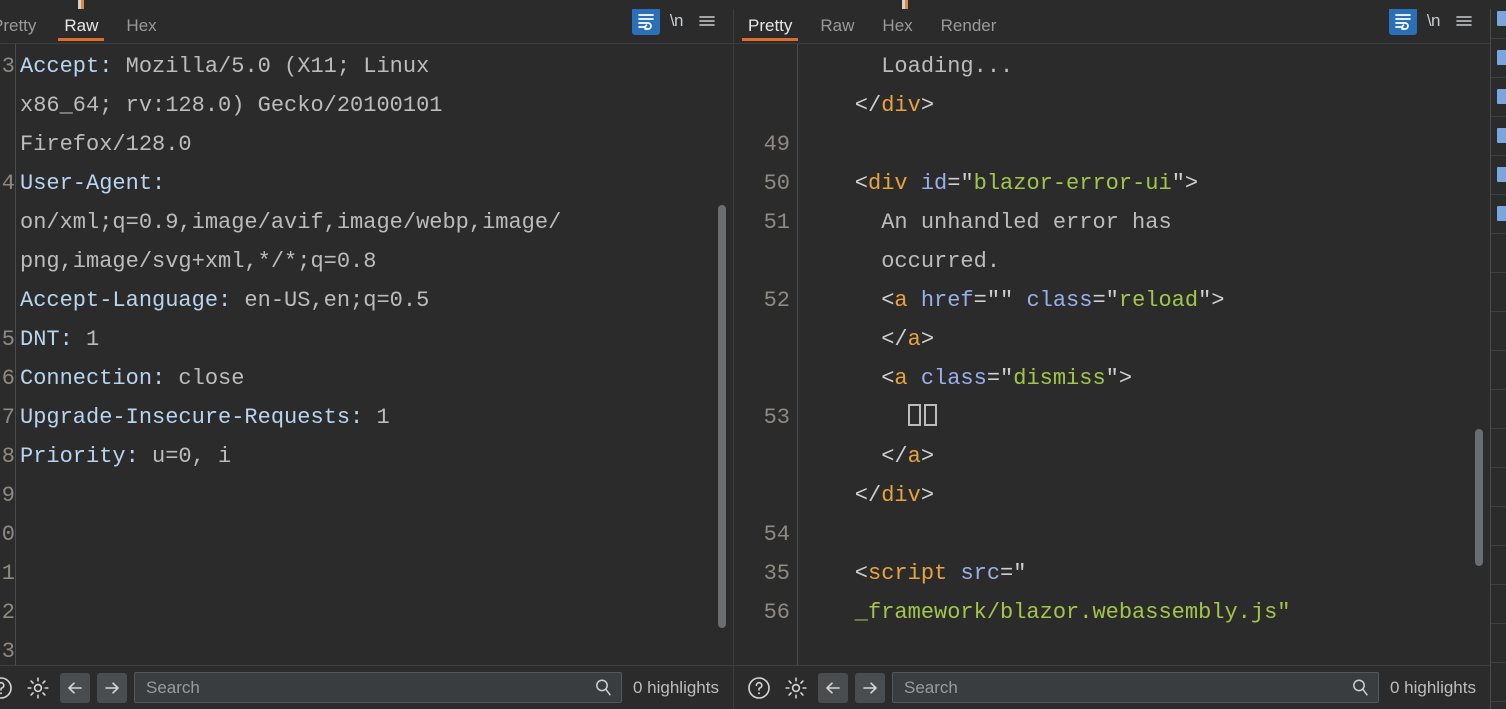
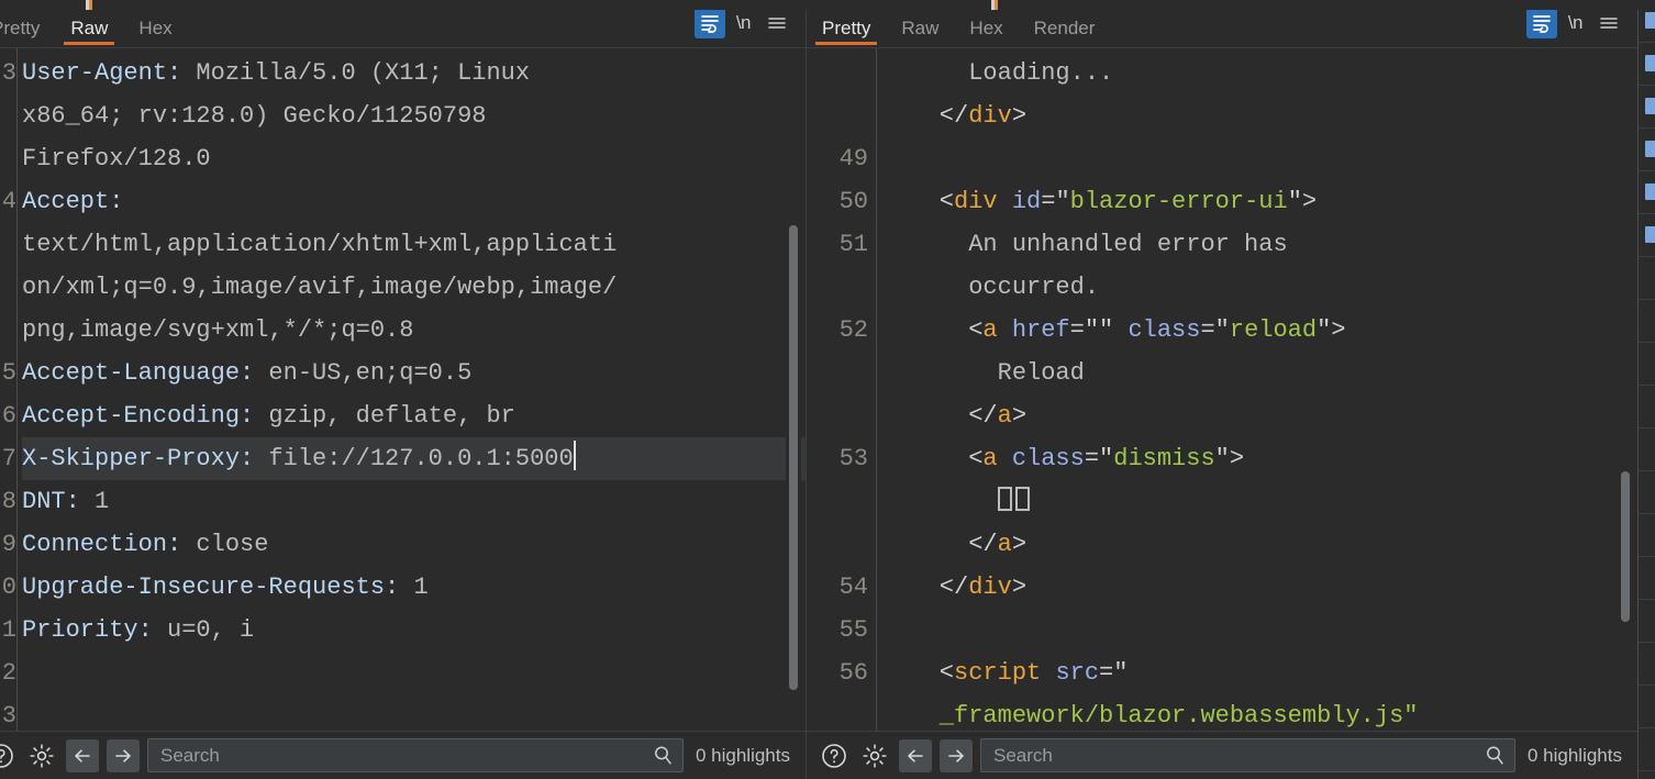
  retty
  Raw
  Hex
  \n
  3
  4
  5
  6
  7
  8
  9
  0
  1
  2
  3
- Accept: Mozilla/5.0 (X11; Linux
+ User-Agent: Mozilla/5.0 (X11; Linux
- x86_64; rv:128.0) Gecko/20100101
+ x86_64; rv:128.0) Gecko/11250798
  Firefox/128.0
- User-Agent:
+ Accept:
+ text/html,application/xhtml+xml,applicati
  on/xml;q=0.9,image/avif,image/webp,image/
  png,image/svg+xml,*/*;q=0.8
  Accept-Language: en-US,en;q=0.5
+ Accept-Encoding: gzip, deflate, br
+ X-Skipper-Proxy: file://127.0.0.1:5000
  DNT: 1
  Connection: close
  Upgrade-Insecure-Requests: 1
  Priority: u=0, i
  Search
  0 highlights
  Pretty
  Raw
  Hex
  Render
  \n
  49
  50
  51
  52
  53
  54
- 35
+ 55
  56
  Loading...
  </div>
  <div id="blazor-error-ui">
  An unhandled error has
  occurred.
  <a href="" class="reload">
+ Reload
  </a>
  <a class="dismiss">
  </a>
  </div>
  <script src="
  _framework/blazor.webassembly.js"
  Search
  0 highlights
